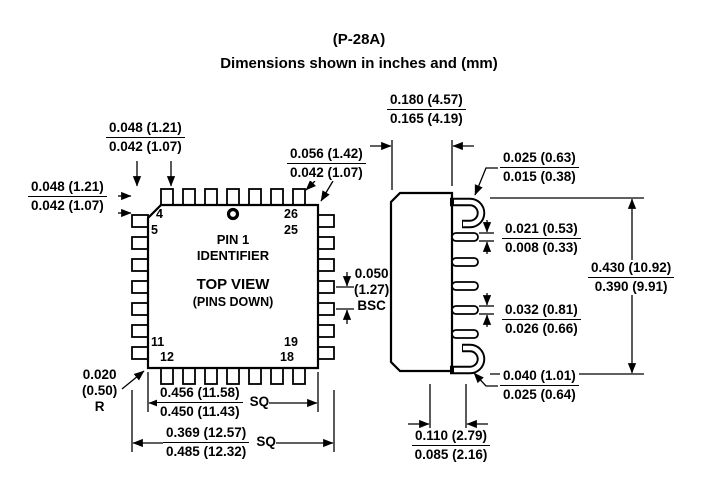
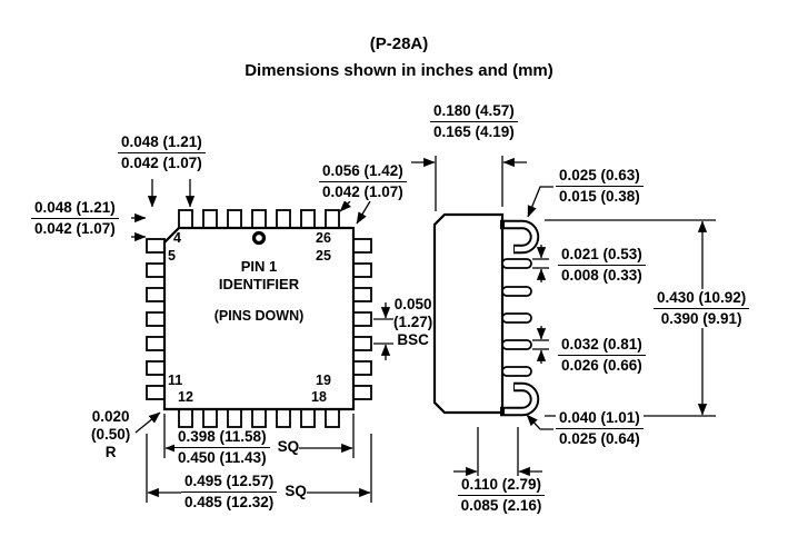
  (P-28A)
  Dimensions shown in inches and (mm)
  4
  26
  5
  25
  11
  19
  12
  18
  PIN 1
  IDENTIFIER
- TOP VIEW
  (PINS DOWN)
  0.048 (1.21)
  0.042 (1.07)
  0.048 (1.21)
  0.042 (1.07)
  0.056 (1.42)
  0.042 (1.07)
  0.050
  (1.27)
  BSC
  0.020
  (0.50)
  R
- 0.456 (11.58)
+ 0.398 (11.58)
  0.450 (11.43)
  SQ
- 0.369 (12.57)
+ 0.495 (12.57)
  0.485 (12.32)
  SQ
  0.180 (4.57)
  0.165 (4.19)
  0.025 (0.63)
  0.015 (0.38)
  0.021 (0.53)
  0.008 (0.33)
  0.430 (10.92)
  0.390 (9.91)
  0.032 (0.81)
  0.026 (0.66)
  0.040 (1.01)
  0.025 (0.64)
  0.110 (2.79)
  0.085 (2.16)
